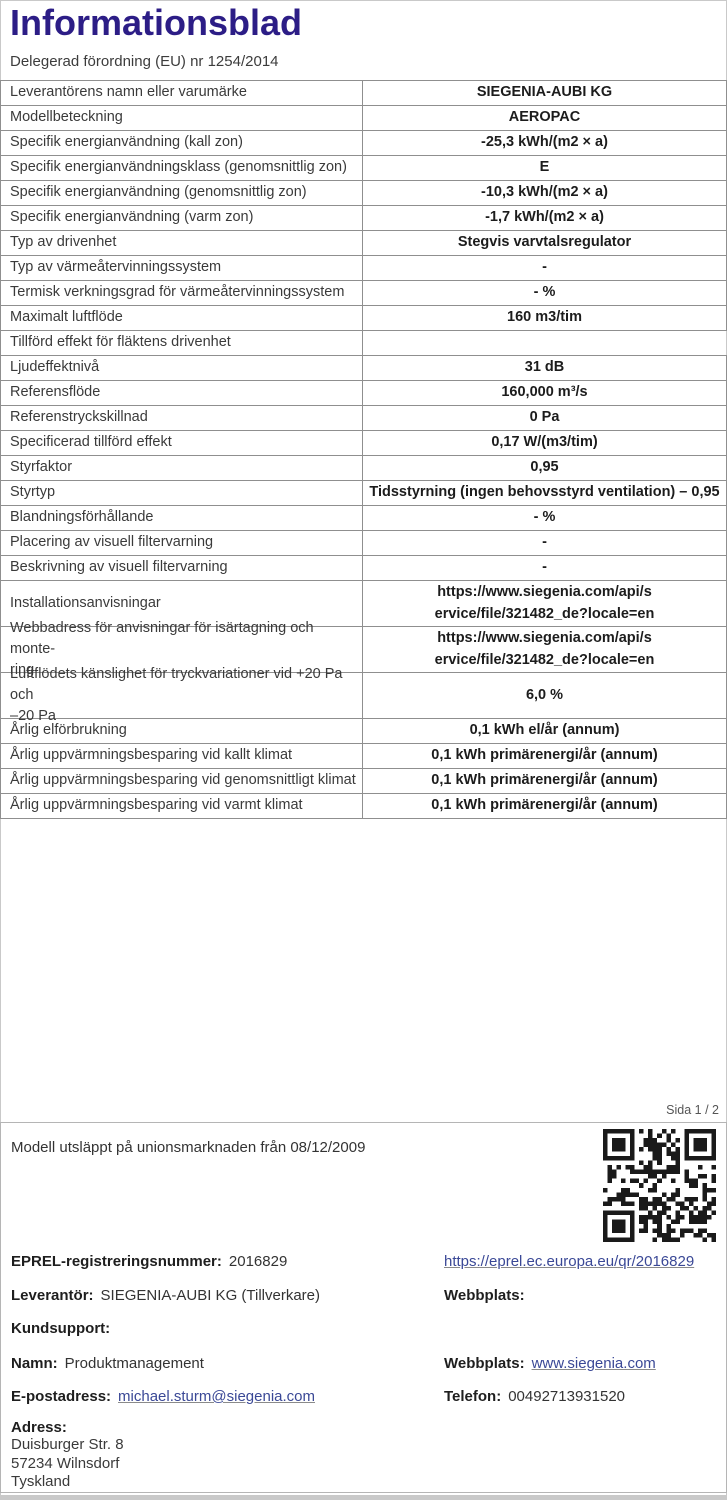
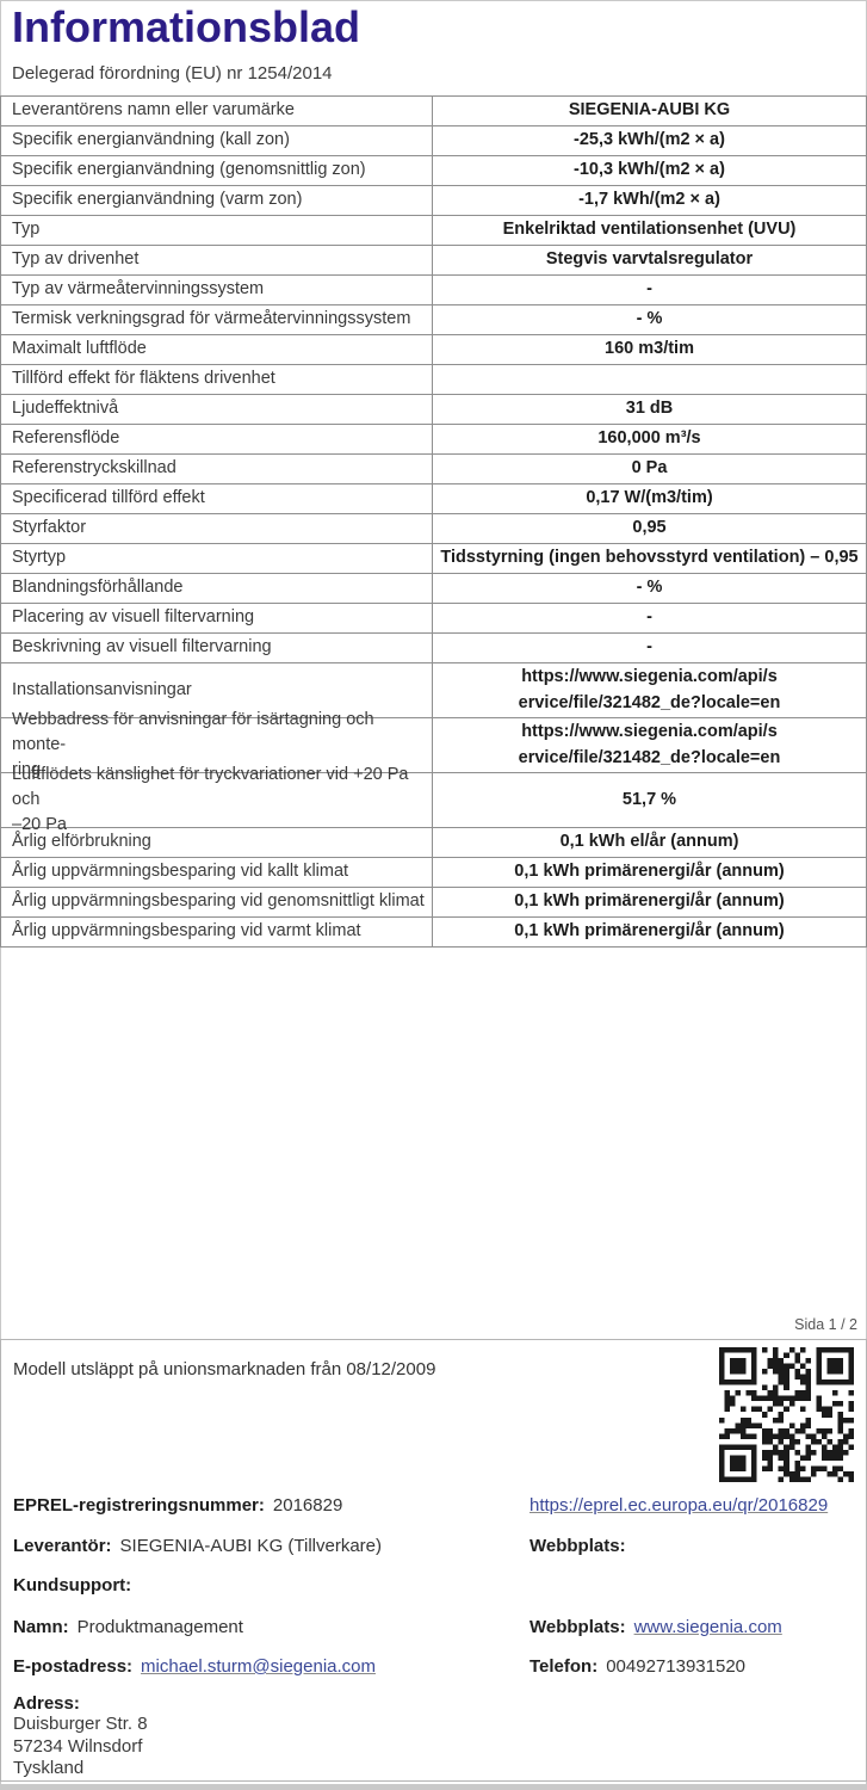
  Informationsblad
  Delegerad förordning (EU) nr 1254/2014
  Leverantörens namn eller varumärke
  SIEGENIA-AUBI KG
- Modellbeteckning
- AEROPAC
  Specifik energianvändning (kall zon)
  -25,3 kWh/(m2 × a)
- Specifik energianvändningsklass (genomsnittlig zon)
- E
  Specifik energianvändning (genomsnittlig zon)
  -10,3 kWh/(m2 × a)
  Specifik energianvändning (varm zon)
  -1,7 kWh/(m2 × a)
+ Typ
+ Enkelriktad ventilationsenhet (UVU)
  Typ av drivenhet
  Stegvis varvtalsregulator
  Typ av värmeåtervinningssystem
  -
  Termisk verkningsgrad för värmeåtervinningssystem
  - %
  Maximalt luftflöde
  160 m3/tim
  Tillförd effekt för fläktens drivenhet
  Ljudeffektnivå
  31 dB
  Referensflöde
  160,000 m³/s
  Referenstryckskillnad
  0 Pa
  Specificerad tillförd effekt
  0,17 W/(m3/tim)
  Styrfaktor
  0,95
  Styrtyp
  Tidsstyrning (ingen behovsstyrd ventilation) – 0,95
  Blandningsförhållande
  - %
  Placering av visuell filtervarning
  -
  Beskrivning av visuell filtervarning
  -
  Installationsanvisningar
  https://www.siegenia.com/api/s
  ervice/file/321482_de?locale=en
  Webbadress för anvisningar för isärtagning och monte-
  ring
  https://www.siegenia.com/api/s
  ervice/file/321482_de?locale=en
  Luftflödets känslighet för tryckvariationer vid +20 Pa och
  –20 Pa
- 6,0 %
+ 51,7 %
  Årlig elförbrukning
  0,1 kWh el/år (annum)
  Årlig uppvärmningsbesparing vid kallt klimat
  0,1 kWh primärenergi/år (annum)
  Årlig uppvärmningsbesparing vid genomsnittligt klimat
  0,1 kWh primärenergi/år (annum)
  Årlig uppvärmningsbesparing vid varmt klimat
  0,1 kWh primärenergi/år (annum)
  Sida 1 / 2
  Modell utsläppt på unionsmarknaden från 08/12/2009
  EPREL-registreringsnummer: 2016829
  https://eprel.ec.europa.eu/qr/2016829
  Leverantör: SIEGENIA-AUBI KG (Tillverkare)
  Webbplats:
  Kundsupport:
  Namn: Produktmanagement
  Webbplats: www.siegenia.com
  E-postadress: michael.sturm@siegenia.com
  Telefon: 00492713931520
  Adress:
  Duisburger Str. 8
  57234 Wilnsdorf
  Tyskland
